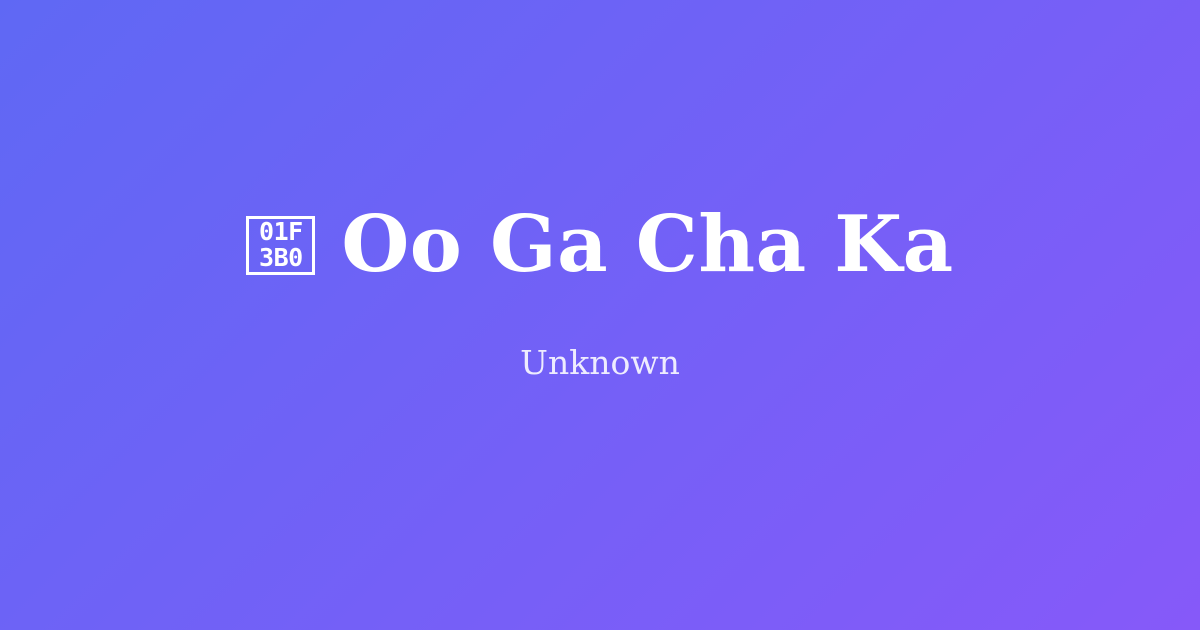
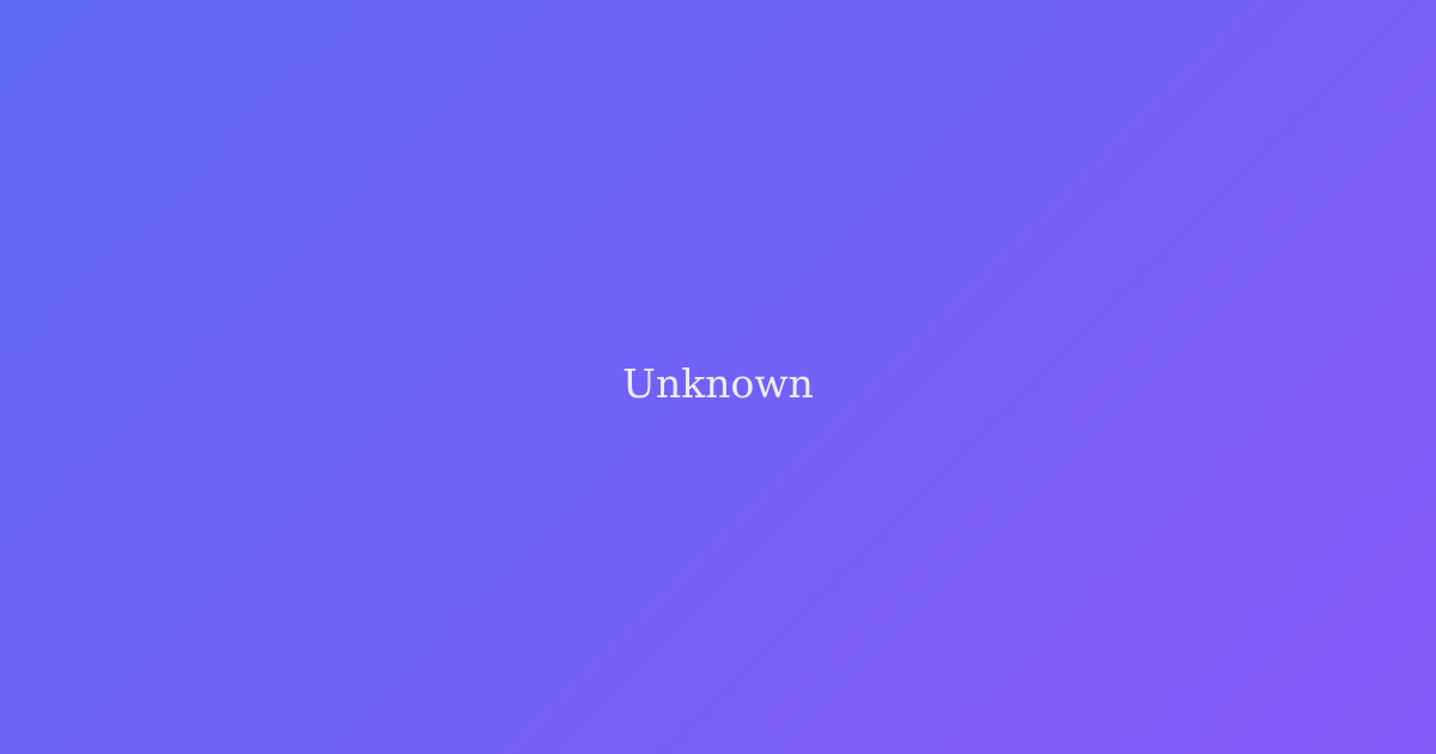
- 01F
- 3B0
- Oo Ga Cha Ka
  Unknown
